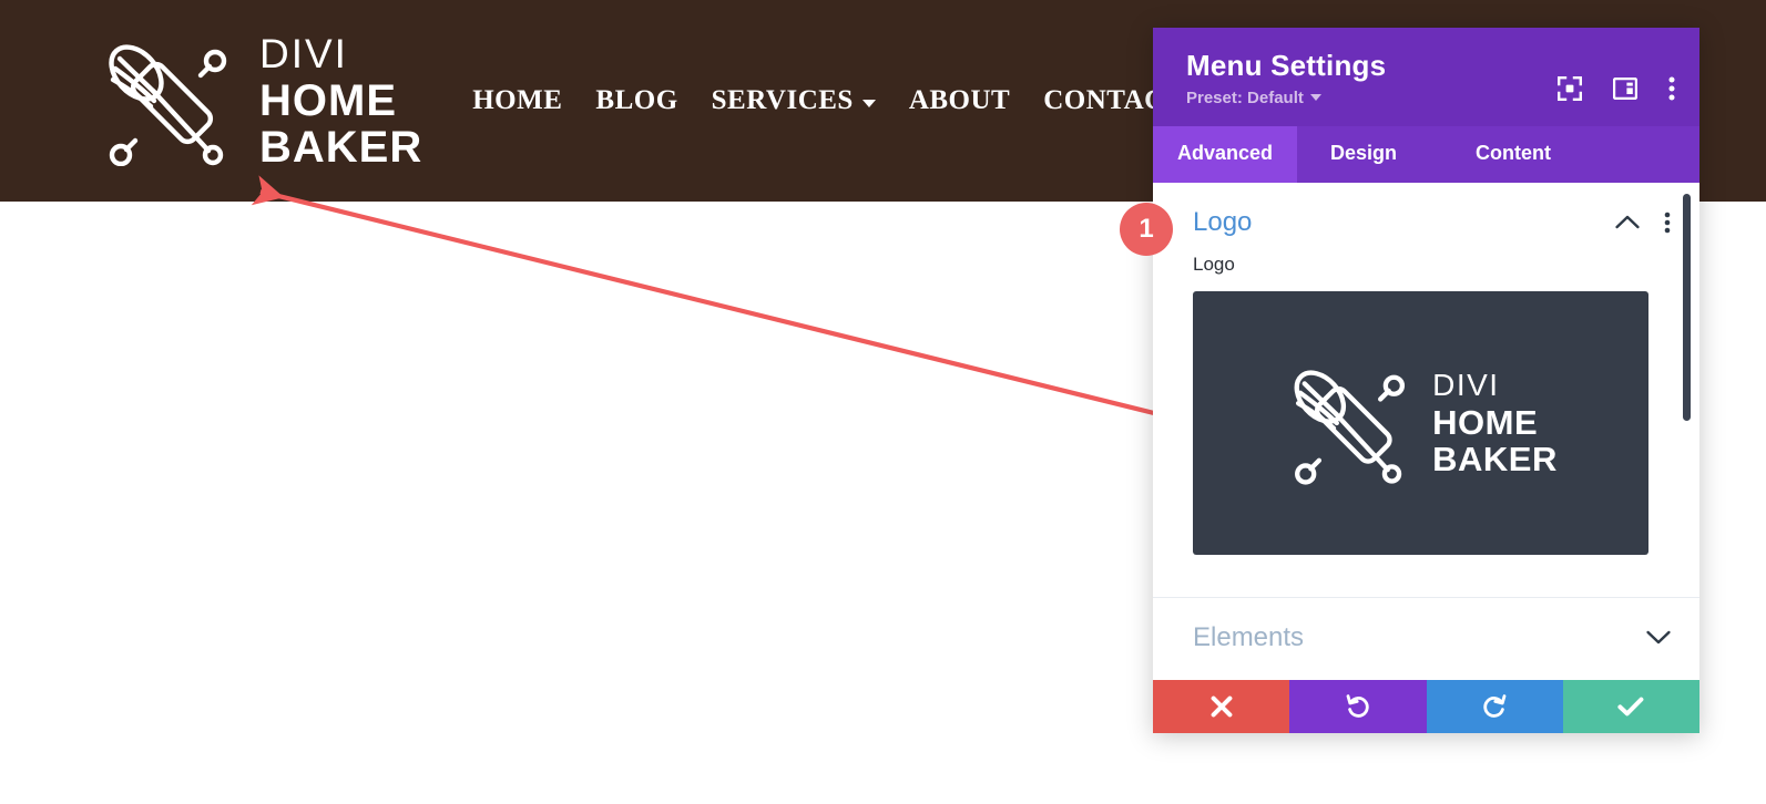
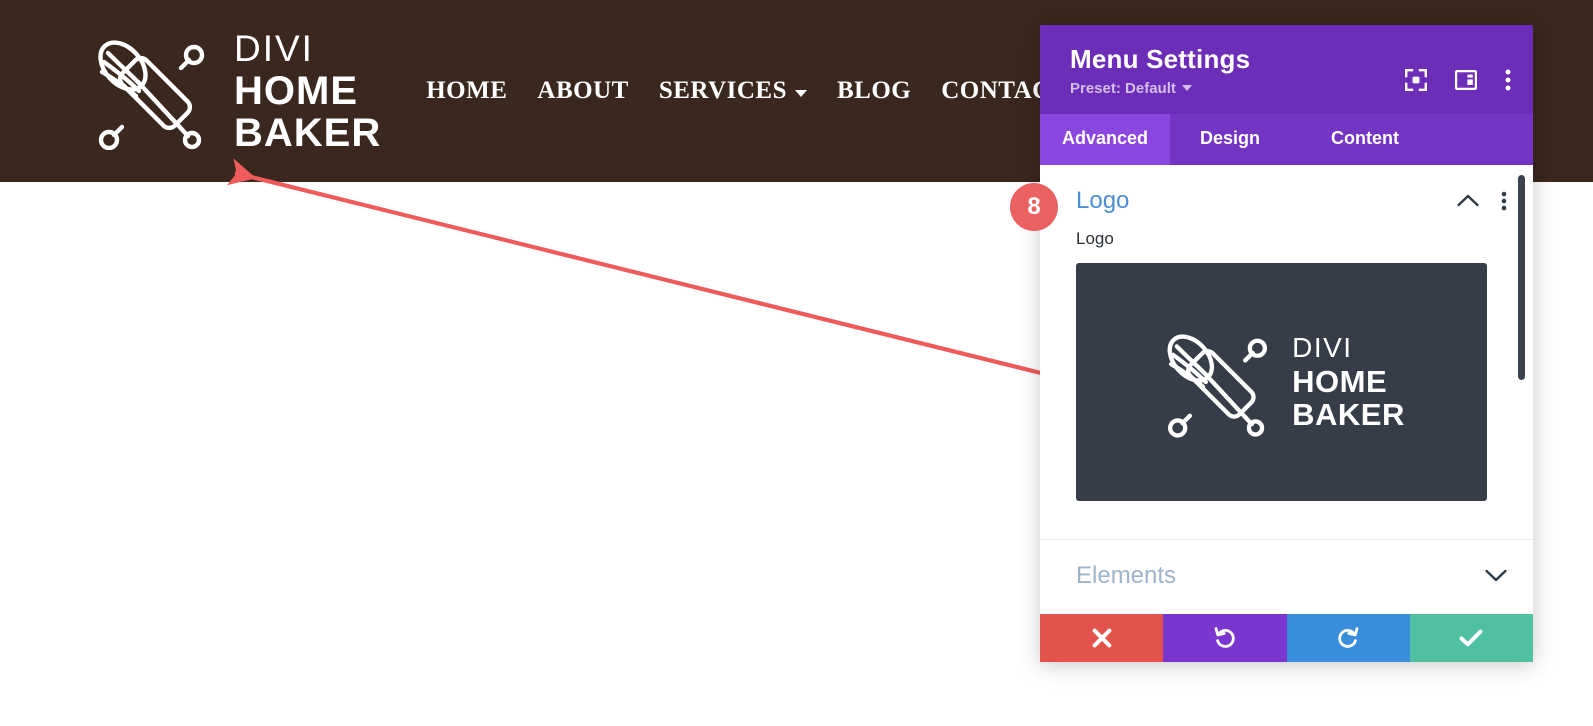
  DIVI
  HOME
  BAKER
  HOME
- BLOG
+ ABOUT
  SERVICES
- ABOUT
+ BLOG
  CONTA
  Menu Settings
  Preset: Default
  Advanced
  Design
  Content
  Logo
  Logo
  DIVI
  HOME
  BAKER
  Elements
- 1
+ 8
